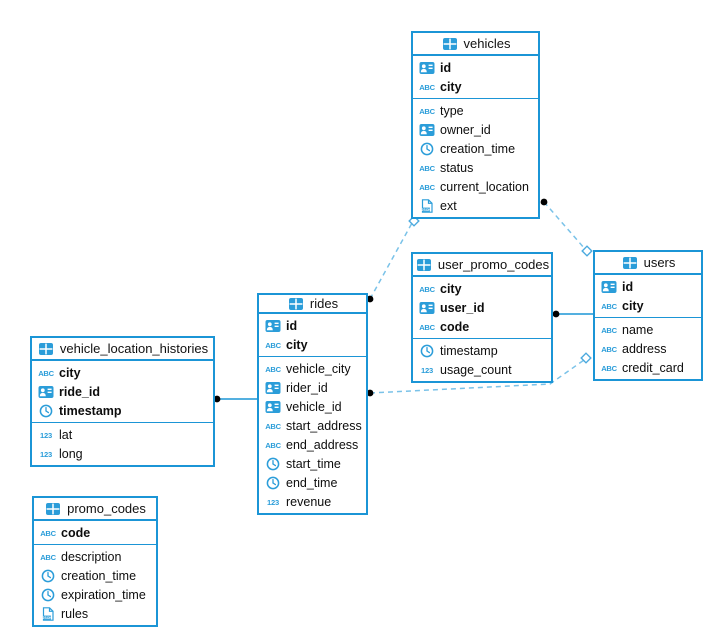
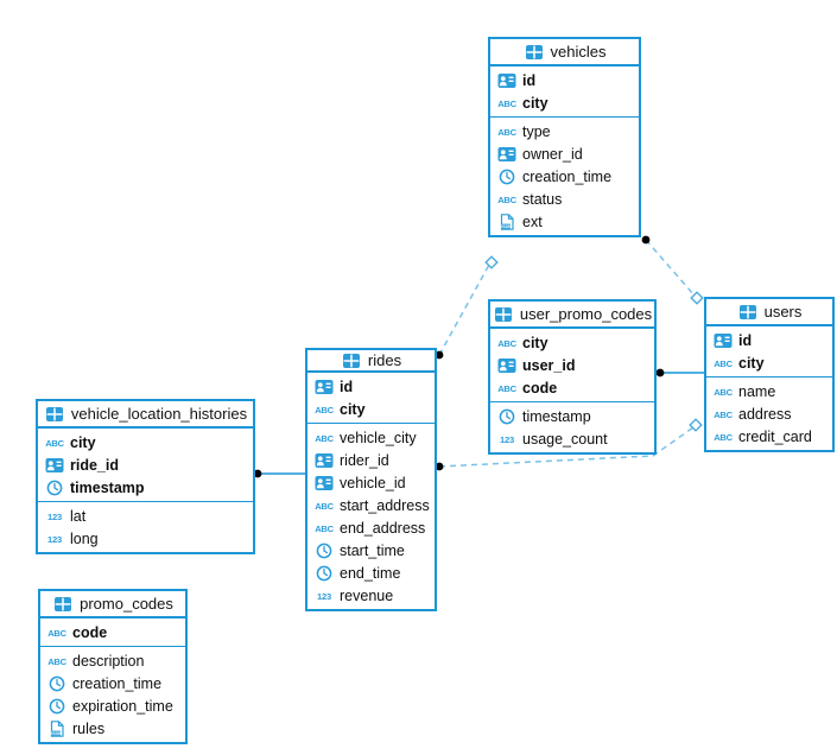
  vehicles
  id
  city
  type
  owner_id
  creation_time
  status
- current_location
  ext
  user_promo_codes
  city
  user_id
  code
  timestamp
  usage_count
  users
  id
  city
  name
  address
  credit_card
  rides
  id
  city
  vehicle_city
  rider_id
  vehicle_id
  start_address
  end_address
  start_time
  end_time
  revenue
  vehicle_location_histories
  city
  ride_id
  timestamp
  lat
  long
  promo_codes
  code
  description
  creation_time
  expiration_time
  rules
